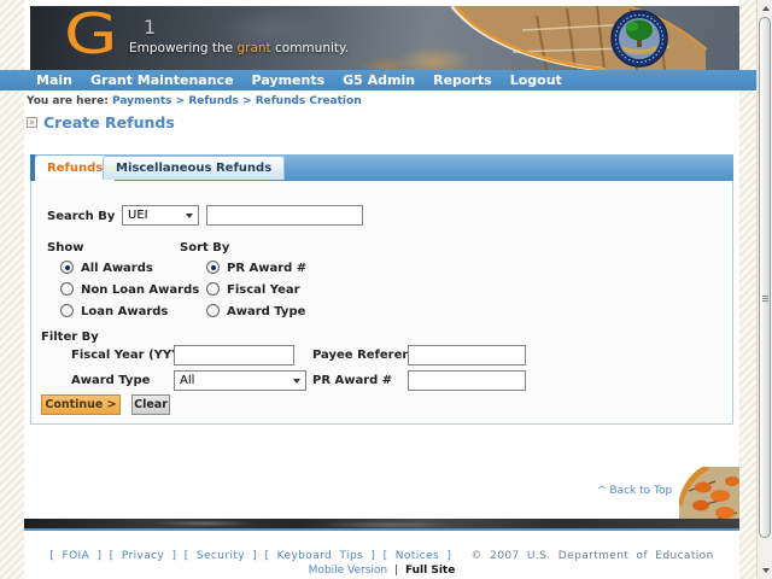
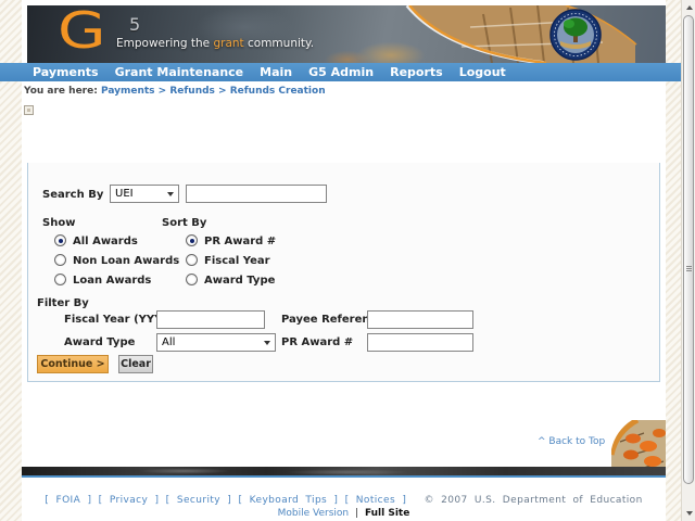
  G
- 1
+ 5
  Empowering the grant community.
- Main
+ Payments
  Grant Maintenance
- Payments
+ Main
  G5 Admin
  Reports
  Logout
  You are here: Payments > Refunds > Refunds Creation
- Create Refunds
- Refunds
- Miscellaneous Refunds
  Search By
  UEI
  Show
  Sort By
  All Awards
  Non Loan Awards
  Loan Awards
  PR Award #
  Fiscal Year
  Award Type
  Filter By
  Fiscal Year (YY
  Payee Referen
  Award Type
  All
  PR Award #
  Continue >
  Clear
  ^ Back to Top
  [ FOIA ] [ Privacy ] [ Security ] [ Keyboard Tips ] [ Notices ] © 2007 U.S. Department of Education
  Mobile Version | Full Site
